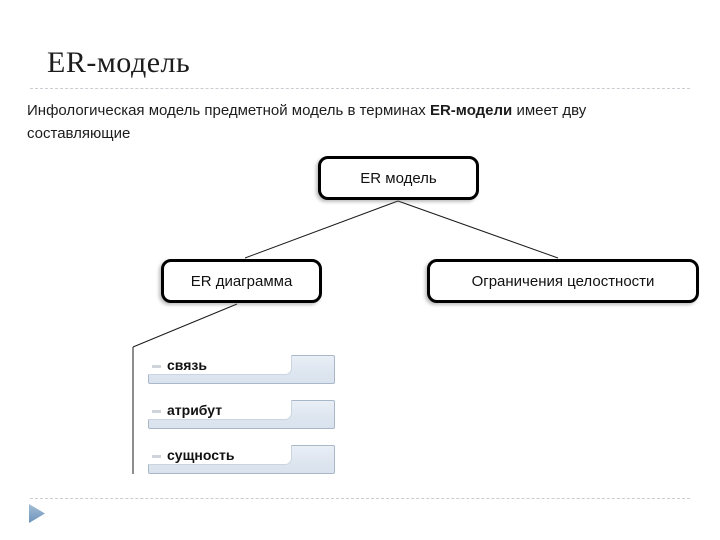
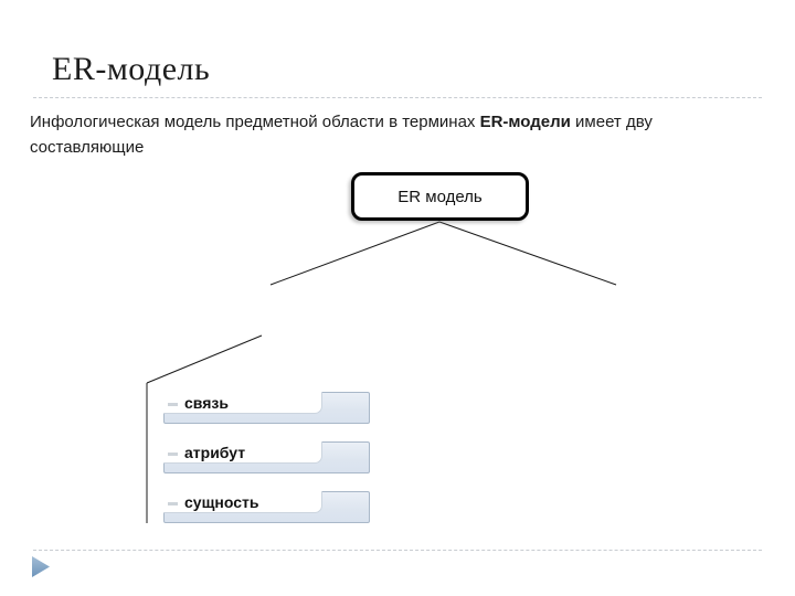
  ER-модель
- Инфологическая модель предметной модель в терминах ER-модели имеет дву составляющие
+ Инфологическая модель предметной области в терминах ER-модели имеет дву составляющие
  ER модель
- ER диаграмма
- Ограничения целостности
  связь
  атрибут
  сущность
